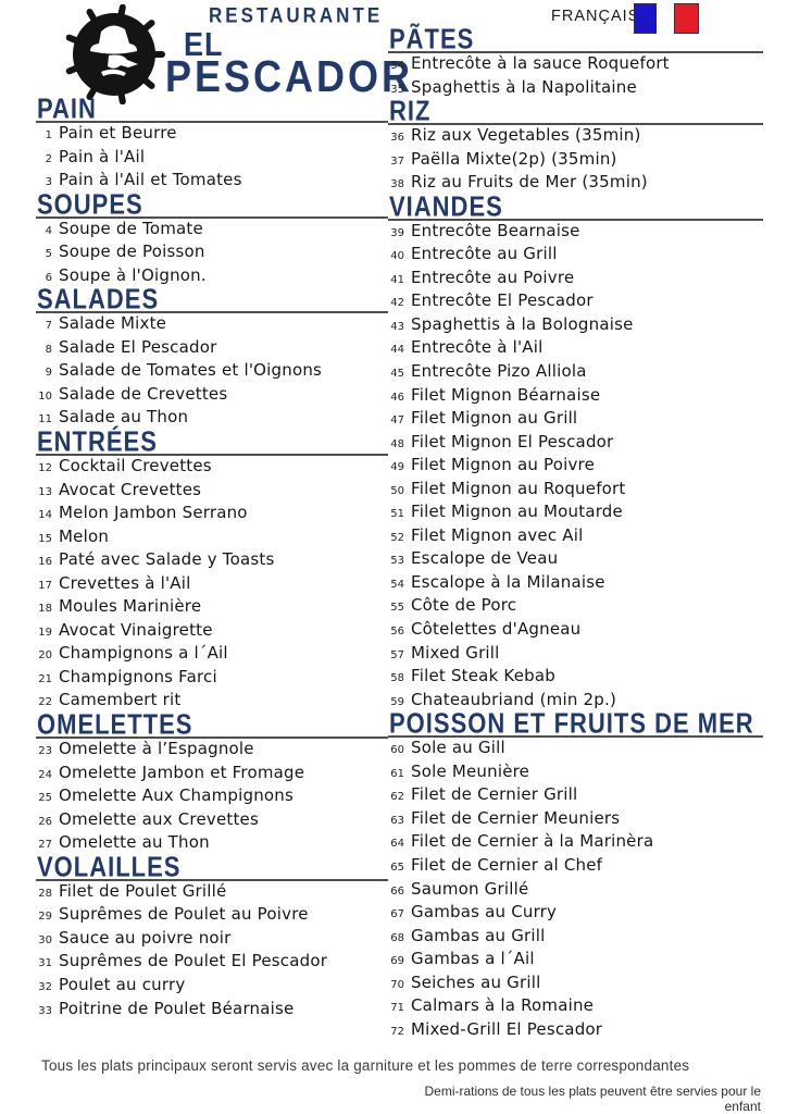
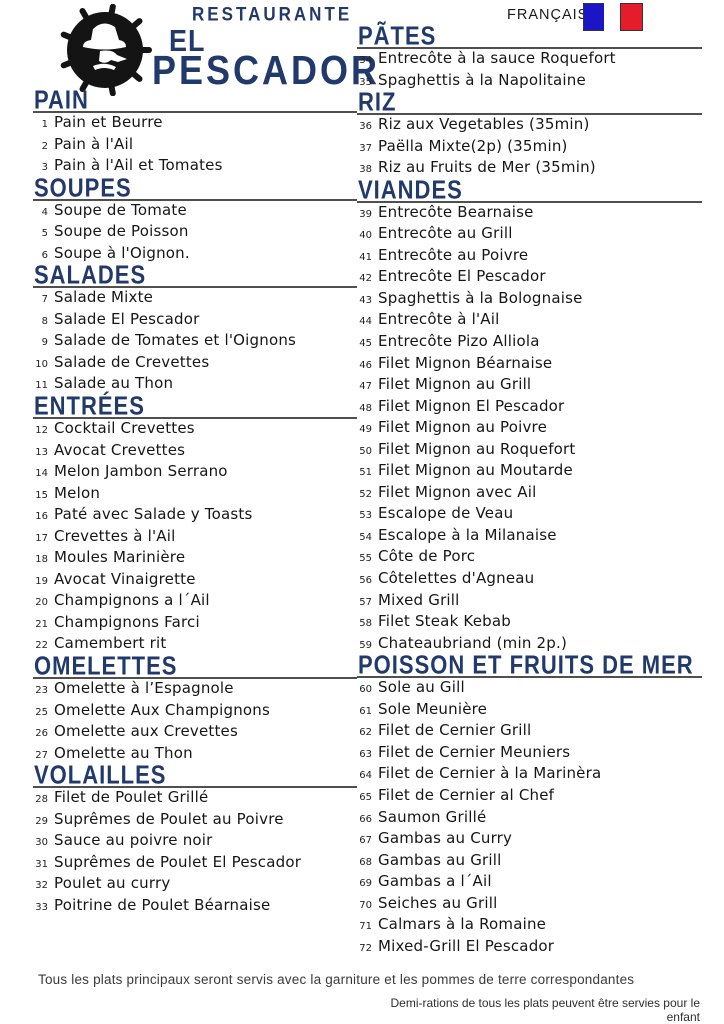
  RESTAURANTE
  EL
  PESCADOR
  FRANÇAI
  PAIN
  1
  Pain et Beurre
  2
  Pain à l'Ail
  3
  Pain à l'Ail et Tomates
  SOUPES
  4
  Soupe de Tomate
  5
  Soupe de Poisson
  6
  Soupe à l'Oignon.
  SALADES
  7
  Salade Mixte
  8
  Salade El Pescador
  9
  Salade de Tomates et l'Oignons
  10
  Salade de Crevettes
  11
  Salade au Thon
  ENTRÉES
  12
  Cocktail Crevettes
  13
  Avocat Crevettes
  14
  Melon Jambon Serrano
  15
  Melon
  16
  Paté avec Salade y Toasts
  17
  Crevettes à l'Ail
  18
  Moules Marinière
  19
  Avocat Vinaigrette
  20
  Champignons a l´Ail
  21
  Champignons Farci
  22
  Camembert rit
  OMELETTES
  23
  Omelette à l’Espagnole
- 24
- Omelette Jambon et Fromage
  25
  Omelette Aux Champignons
  26
  Omelette aux Crevettes
  27
  Omelette au Thon
  VOLAILLES
  28
  Filet de Poulet Grillé
  29
  Suprêmes de Poulet au Poivre
  30
  Sauce au poivre noir
  31
  Suprêmes de Poulet El Pescador
  32
  Poulet au curry
  33
  Poitrine de Poulet Béarnaise
  PÃTES
  34
  Entrecôte à la sauce Roquefort
  35
  Spaghettis à la Napolitaine
  RIZ
  36
  Riz aux Vegetables (35min)
  37
  Paëlla Mixte(2p) (35min)
  38
  Riz au Fruits de Mer (35min)
  VIANDES
  39
  Entrecôte Bearnaise
  40
  Entrecôte au Grill
  41
  Entrecôte au Poivre
  42
  Entrecôte El Pescador
  43
  Spaghettis à la Bolognaise
  44
  Entrecôte à l'Ail
  45
  Entrecôte Pizo Alliola
  46
  Filet Mignon Béarnaise
  47
  Filet Mignon au Grill
  48
  Filet Mignon El Pescador
  49
  Filet Mignon au Poivre
  50
  Filet Mignon au Roquefort
  51
  Filet Mignon au Moutarde
  52
  Filet Mignon avec Ail
  53
  Escalope de Veau
  54
  Escalope à la Milanaise
  55
  Côte de Porc
  56
  Côtelettes d'Agneau
  57
  Mixed Grill
  58
  Filet Steak Kebab
  59
  Chateaubriand (min 2p.)
  POISSON ET FRUITS DE MER
  60
  Sole au Gill
  61
  Sole Meunière
  62
  Filet de Cernier Grill
  63
  Filet de Cernier Meuniers
  64
  Filet de Cernier à la Marinèra
  65
  Filet de Cernier al Chef
  66
  Saumon Grillé
  67
  Gambas au Curry
  68
  Gambas au Grill
  69
  Gambas a l´Ail
  70
  Seiches au Grill
  71
  Calmars à la Romaine
  72
  Mixed-Grill El Pescador
  Tous les plats principaux seront servis avec la garniture et les pommes de terre correspondantes
  Demi-rations de tous les plats peuvent être servies pour le enfant
